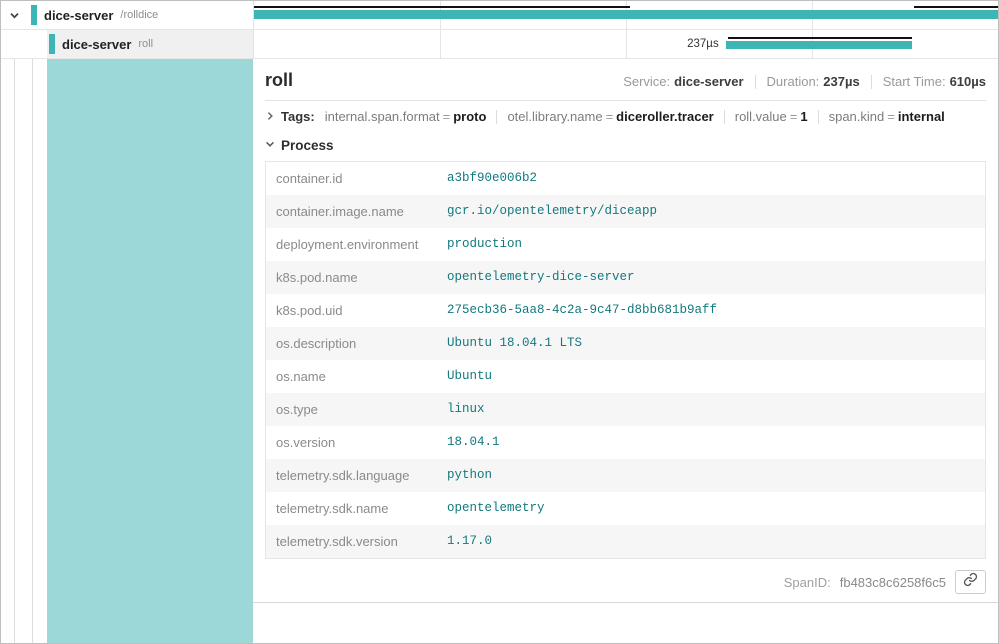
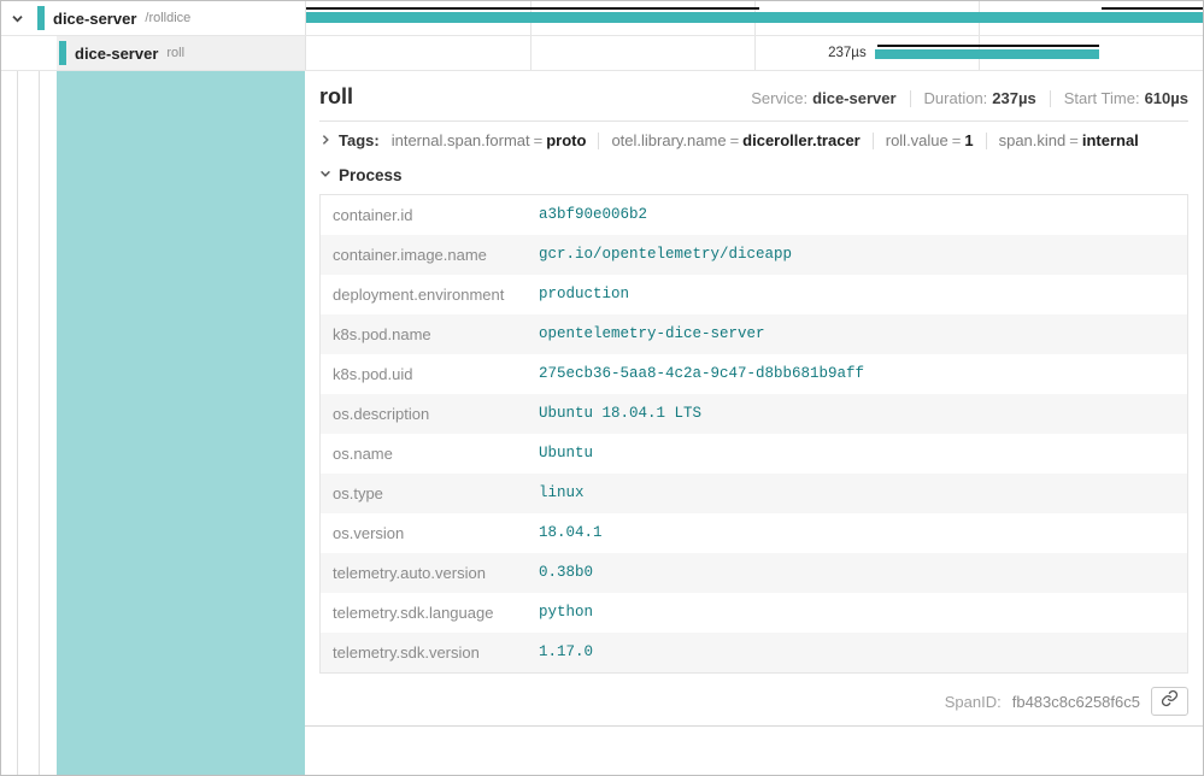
  dice-server
  /rolldice
  dice-server
  roll
  237µs
  roll
  Service: dice-server
  Duration: 237µs
  Start Time: 610µs
  Tags:
  internal.span.format = proto
  otel.library.name = diceroller.tracer
  roll.value = 1
  span.kind = internal
  Process
  container.id
  a3bf90e006b2
  container.image.name
  gcr.io/opentelemetry/diceapp
  deployment.environment
  production
  k8s.pod.name
  opentelemetry-dice-server
  k8s.pod.uid
  275ecb36-5aa8-4c2a-9c47-d8bb681b9aff
  os.description
  Ubuntu 18.04.1 LTS
  os.name
  Ubuntu
  os.type
  linux
  os.version
  18.04.1
+ telemetry.auto.version
+ 0.38b0
  telemetry.sdk.language
  python
- telemetry.sdk.name
- opentelemetry
  telemetry.sdk.version
  1.17.0
  SpanID:
  fb483c8c6258f6c5
